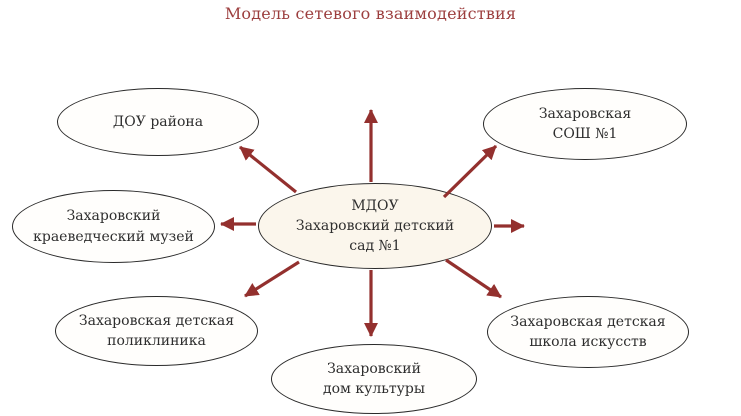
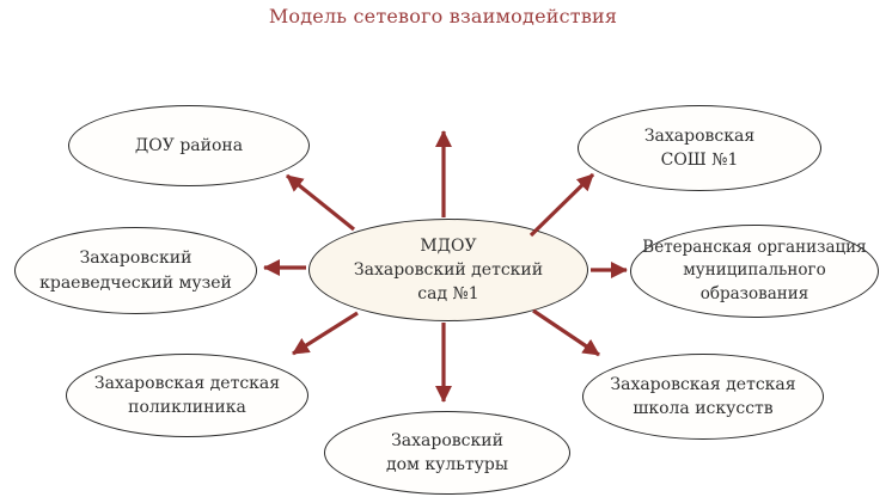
  Модель сетевого взаимодействия
  ДОУ района
  Захаровская
  СОШ №1
+ Ветеранская организация
+ муниципального образования
  Захаровская детская
  школа искусств
  Захаровский
  дом культуры
  Захаровская детская
  поликлиника
  Захаровский
  краеведческий музей
  МДОУ
  Захаровский детский
  сад №1
